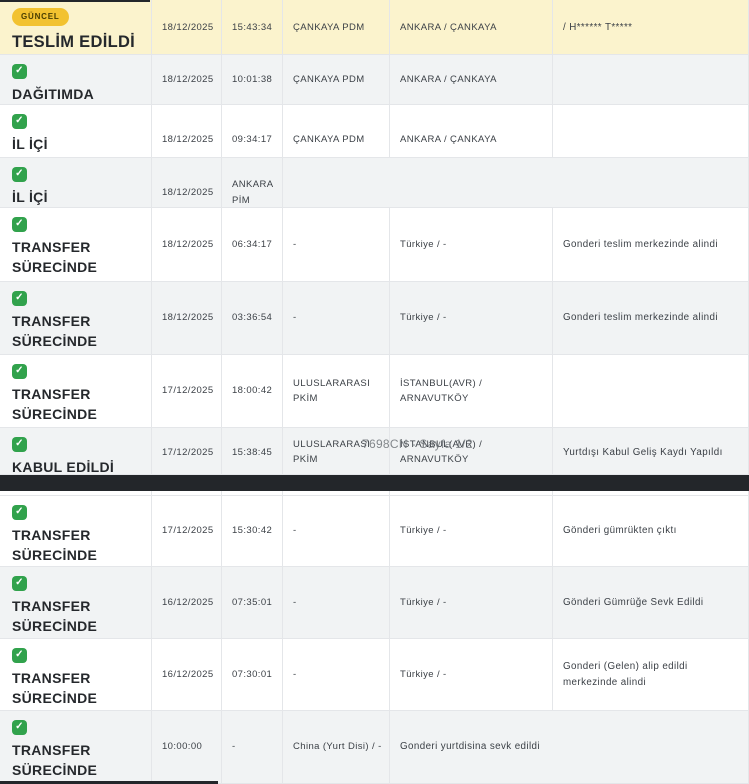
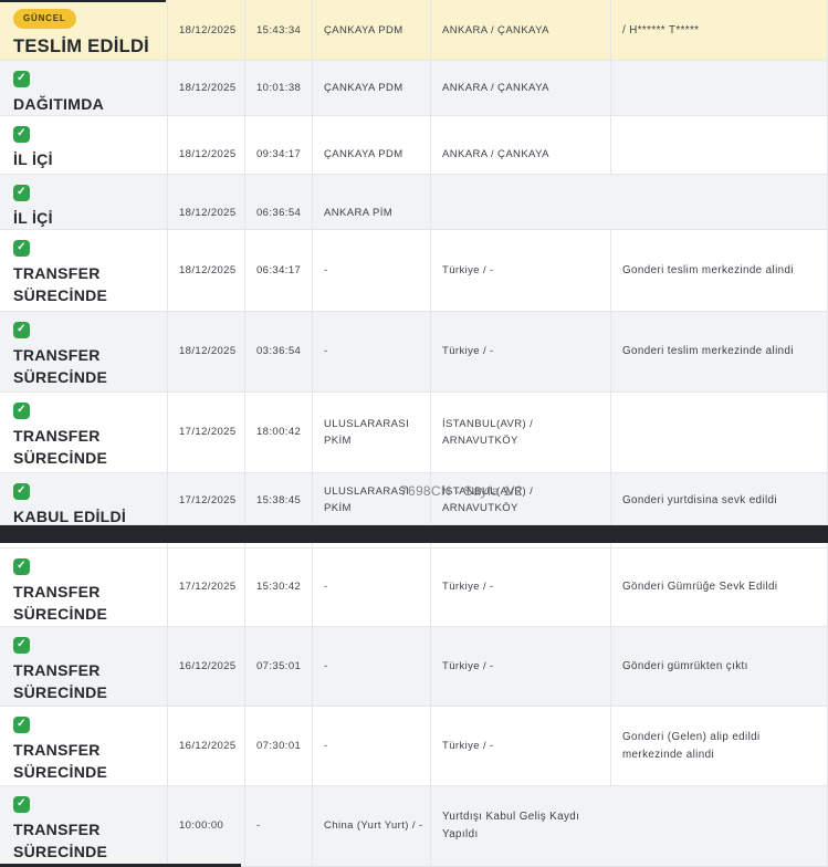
  GÜNCEL
  TESLİM EDİLDİ
  18/12/2025
  15:43:34
  ÇANKAYA PDM
  ANKARA / ÇANKAYA
  / H****** T*****
  ✓
  DAĞITIMDA
  18/12/2025
  10:01:38
  ÇANKAYA PDM
  ANKARA / ÇANKAYA
  ✓
  18/12/2025
  09:34:17
  ÇANKAYA PDM
  ANKARA / ÇANKAYA
  ✓
  18/12/2025
+ 06:36:54
  ANKARA PİM
  ✓
  TRANSFER SÜRECİNDE
  18/12/2025
  06:34:17
  -
  Türkiye / -
  Gonderi teslim merkezinde alindi
  ✓
  TRANSFER SÜRECİNDE
  18/12/2025
  03:36:54
  -
  Türkiye / -
  Gonderi teslim merkezinde alindi
  ✓
  TRANSFER SÜRECİNDE
  17/12/2025
  18:00:42
  ULUSLARARASI PKİM
  İSTANBUL(AVR) / ARNAVUTKÖY
  ✓
  KABUL EDİLDİ
  17/12/2025
  15:38:45
  ULUSLARARASI PKİM
  İSTANBUL(AVR) / ARNAVUTKÖY
- Yurtdışı Kabul Geliş Kaydı Yapıldı
+ Gonderi yurtdisina sevk edildi
  ✓
  TRANSFER SÜRECİNDE
  17/12/2025
  15:30:42
  -
  Türkiye / -
- Gönderi gümrükten çıktı
+ Gönderi Gümrüğe Sevk Edildi
  ✓
  TRANSFER SÜRECİNDE
  16/12/2025
  07:35:01
  -
  Türkiye / -
- Gönderi Gümrüğe Sevk Edildi
+ Gönderi gümrükten çıktı
  ✓
  TRANSFER SÜRECİNDE
  16/12/2025
  07:30:01
  -
  Türkiye / -
  Gonderi (Gelen) alip edildi merkezinde alindi
  ✓
  TRANSFER SÜRECİNDE
  10:00:00
  -
- China (Yurt Disi) / -
+ China (Yurt Yurt) / -
- Gonderi yurtdisina sevk edildi
+ Yurtdışı Kabul Geliş Kaydı Yapıldı
  7698CN - Sayfa 1/2
